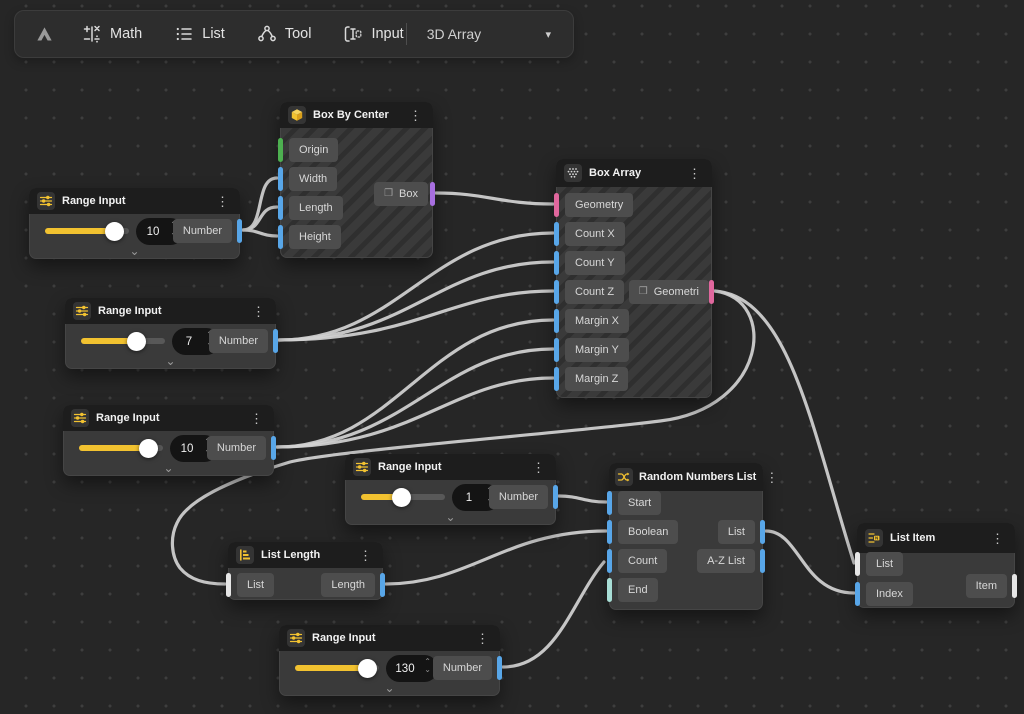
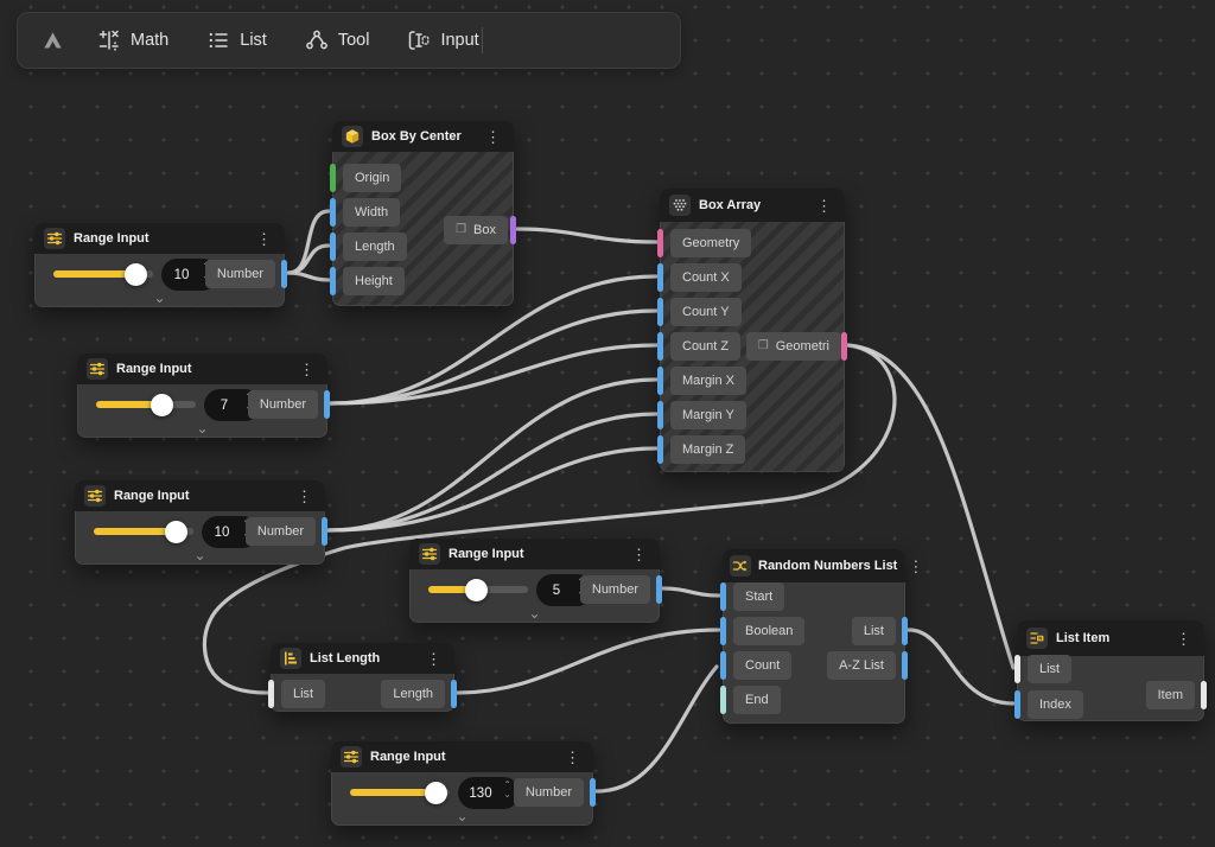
  Math
  List
  Tool
  Input
- 3D Array
- ▾
  Box By Center
  ⋮
  Origin
  Width
  Length
  Height
  ❒
  Box
  Box Array
  ⋮
  Geometry
  Count X
  Count Y
  Count Z
  Margin X
  Margin Y
  Margin Z
  ❒
  Geometri
  Range Input
  ⋮
  10
  Number
  ⌄
  Range Input
  ⋮
  7
  Number
  ⌄
  Range Input
  ⋮
  10
  Number
  ⌄
  Range Input
  ⋮
- 1
+ 5
  Number
  ⌄
  Range Input
  ⋮
  130
  ⌃
  ⌄
  Number
  ⌄
  List Length
  ⋮
  List
  Length
  Random Numbers List
  ⋮
  Start
  Boolean
  Count
  End
  List
  A-Z List
  List Item
  ⋮
  List
  Index
  Item
